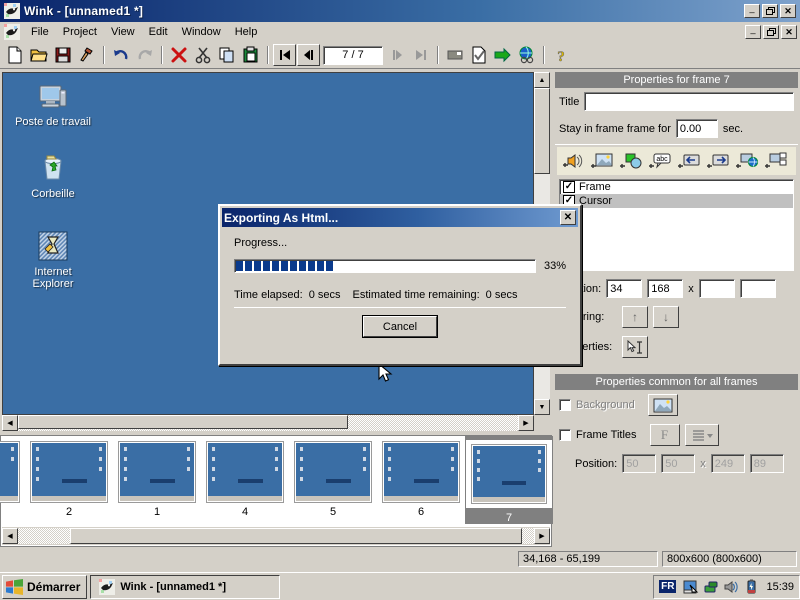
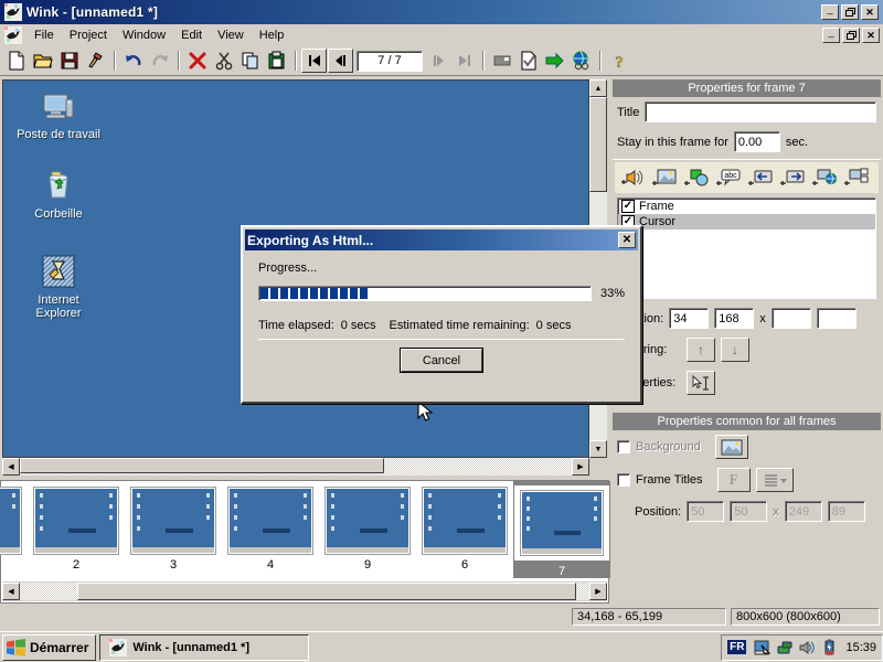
  Wink - [unnamed1 *]
  _
  ✕
  File
  Project
- View
+ Window
  Edit
- Window
+ View
  Help
  _
  ✕
  7 / 7
  ?
  Poste de travail
  Corbeille
  Internet Explorer
  2
- 1
+ 3
  4
- 5
+ 9
  6
  7
  Properties for frame 7
  Title
- Stay in frame frame for
+ Stay in this frame for
  0.00
  sec.
  ✓
  Frame
  ✓
  Cursor
  34
  168
  x
  ↑
  ↓
  Properties common for all frames
  Background
  Frame Titles
  F
  Position:
  50
  50
  x
  249
  89
  34,168 - 65,199
  800x600 (800x600)
  Démarrer
  Wink - [unnamed1 *]
  FR
  15:39
  Exporting As Html...
  ✕
  Progress...
  33%
  Time elapsed:
  0 secs
  Estimated time remaining:
  0 secs
  Cancel
